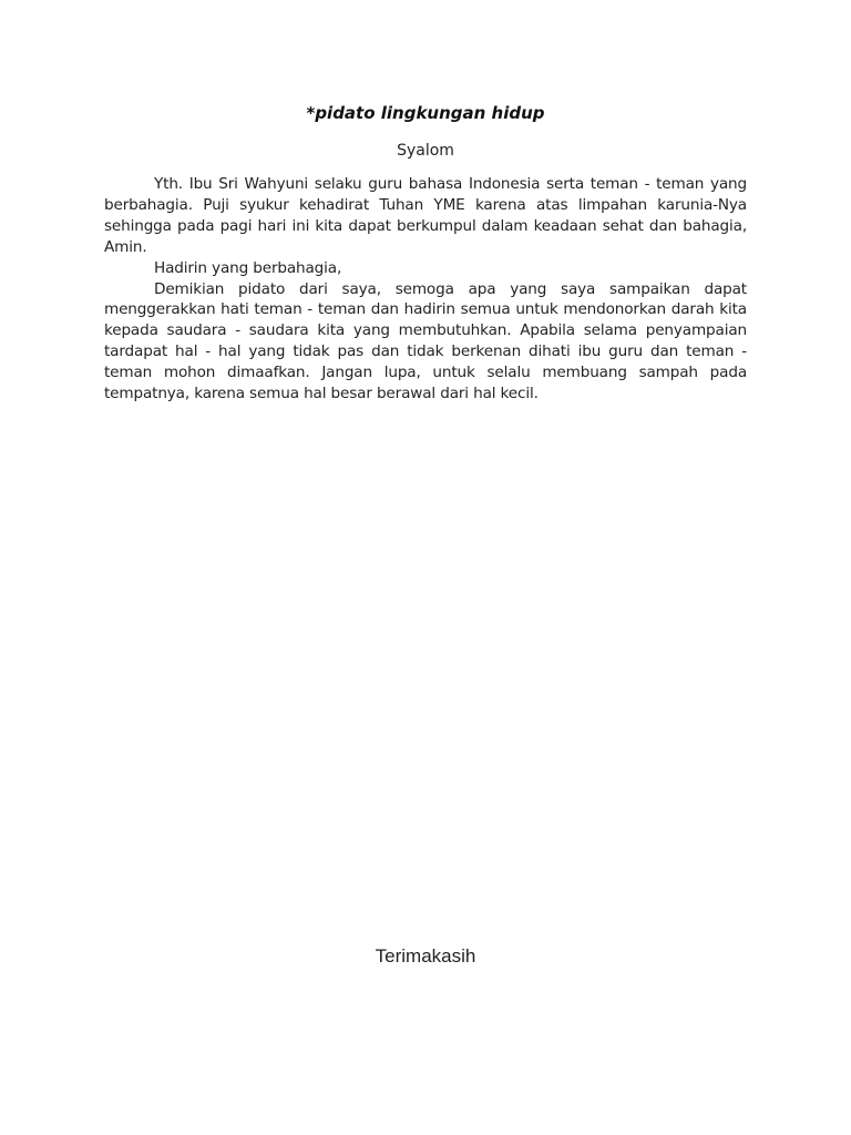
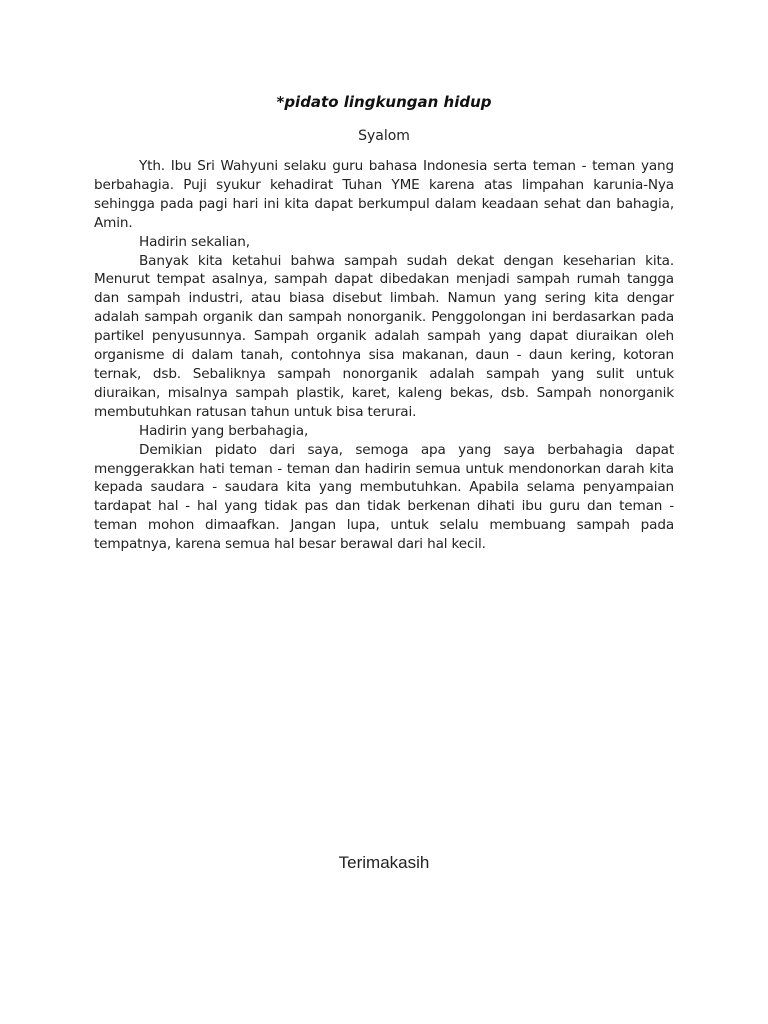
  *pidato lingkungan hidup
  Syalom
  Yth. Ibu Sri Wahyuni selaku guru bahasa Indonesia serta teman - teman yang berbahagia. Puji syukur kehadirat Tuhan YME karena atas limpahan karunia-Nya sehingga pada pagi hari ini kita dapat berkumpul dalam keadaan sehat dan bahagia, Amin.
+ Hadirin sekalian,
+ Banyak kita ketahui bahwa sampah sudah dekat dengan keseharian kita. Menurut tempat asalnya, sampah dapat dibedakan menjadi sampah rumah tangga dan sampah industri, atau biasa disebut limbah. Namun yang sering kita dengar adalah sampah organik dan sampah nonorganik. Penggolongan ini berdasarkan pada partikel penyusunnya. Sampah organik adalah sampah yang dapat diuraikan oleh organisme di dalam tanah, contohnya sisa makanan, daun - daun kering, kotoran ternak, dsb. Sebaliknya sampah nonorganik adalah sampah yang sulit untuk diuraikan, misalnya sampah plastik, karet, kaleng bekas, dsb. Sampah nonorganik membutuhkan ratusan tahun untuk bisa terurai.
  Hadirin yang berbahagia,
- Demikian pidato dari saya, semoga apa yang saya sampaikan dapat menggerakkan hati teman - teman dan hadirin semua untuk mendonorkan darah kita kepada saudara - saudara kita yang membutuhkan. Apabila selama penyampaian tardapat hal - hal yang tidak pas dan tidak berkenan dihati ibu guru dan teman - teman mohon dimaafkan. Jangan lupa, untuk selalu membuang sampah pada tempatnya, karena semua hal besar berawal dari hal kecil.
+ Demikian pidato dari saya, semoga apa yang saya berbahagia dapat menggerakkan hati teman - teman dan hadirin semua untuk mendonorkan darah kita kepada saudara - saudara kita yang membutuhkan. Apabila selama penyampaian tardapat hal - hal yang tidak pas dan tidak berkenan dihati ibu guru dan teman - teman mohon dimaafkan. Jangan lupa, untuk selalu membuang sampah pada tempatnya, karena semua hal besar berawal dari hal kecil.
  Terimakasih
